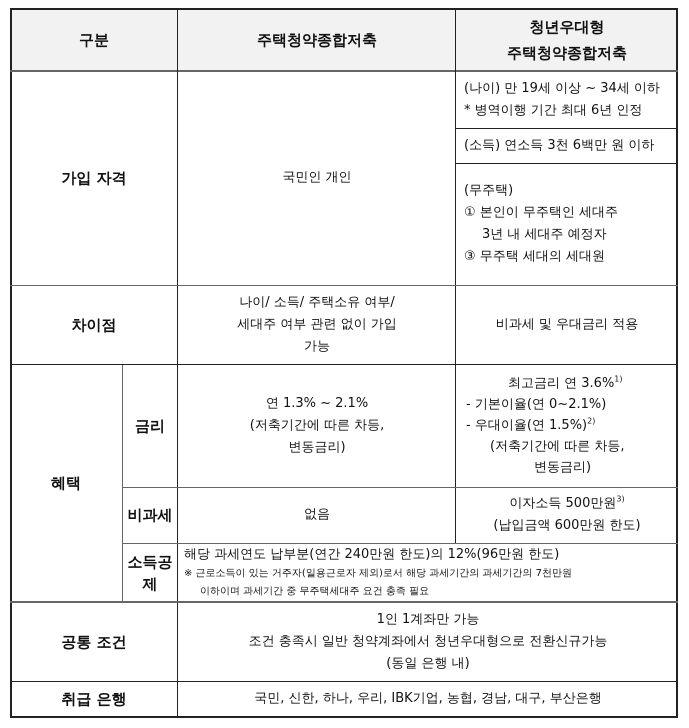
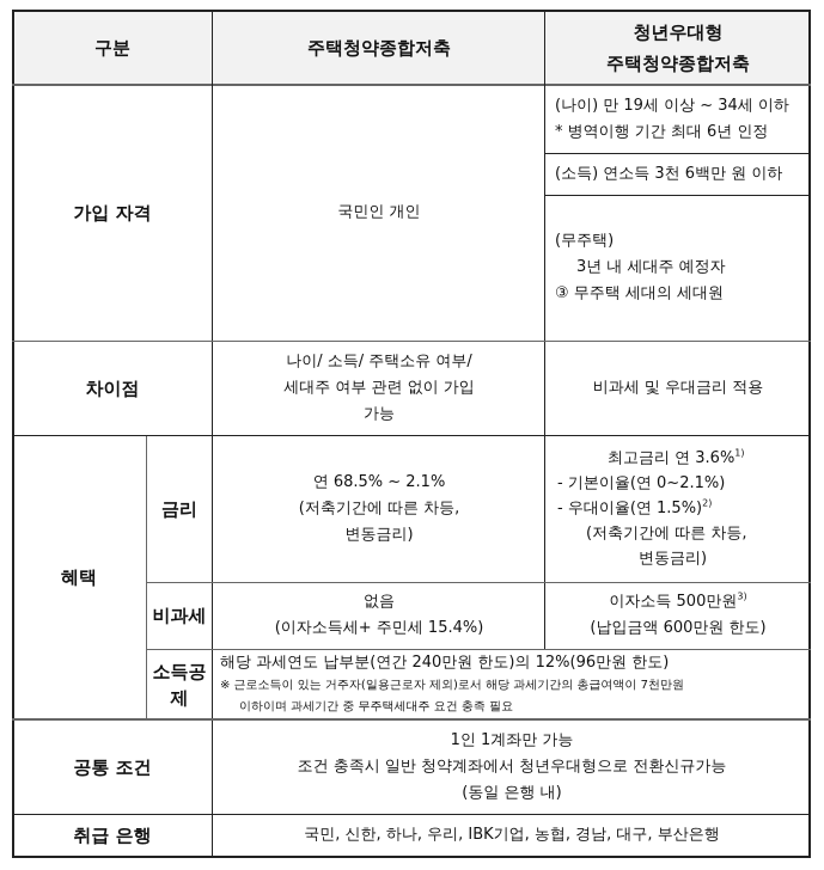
  구분
  주택청약종합저축
  청년우대형
  주택청약종합저축
  가입 자격
  국민인 개인
  (나이) 만 19세 이상 ~ 34세 이하
  * 병역이행 기간 최대 6년 인정
  (소득) 연소득 3천 6백만 원 이하
  (무주택)
- ① 본인이 무주택인 세대주
  3년 내 세대주 예정자
  ③ 무주택 세대의 세대원
  차이점
  나이/ 소득/ 주택소유 여부/
  세대주 여부 관련 없이 가입
  가능
  비과세 및 우대금리 적용
  혜택
  금리
- 연 1.3% ~ 2.1%
+ 연 68.5% ~ 2.1%
  (저축기간에 따른 차등,
  변동금리)
  최고금리 연 3.6%1)
  - 기본이율(연 0~2.1%)
  - 우대이율(연 1.5%)2)
  (저축기간에 따른 차등,
  변동금리)
  비과세
  없음
+ (이자소득세+ 주민세 15.4%)
  이자소득 500만원3)
  (납입금액 600만원 한도)
  소득공제
  해당 과세연도 납부분(연간 240만원 한도)의 12%(96만원 한도)
- ※ 근로소득이 있는 거주자(일용근로자 제외)로서 해당 과세기간의 과세기간의 7천만원
+ ※ 근로소득이 있는 거주자(일용근로자 제외)로서 해당 과세기간의 총급여액이 7천만원
  이하이며 과세기간 중 무주택세대주 요건 충족 필요
  공통 조건
  1인 1계좌만 가능
  조건 충족시 일반 청약계좌에서 청년우대형으로 전환신규가능
  (동일 은행 내)
  취급 은행
  국민, 신한, 하나, 우리, IBK기업, 농협, 경남, 대구, 부산은행
